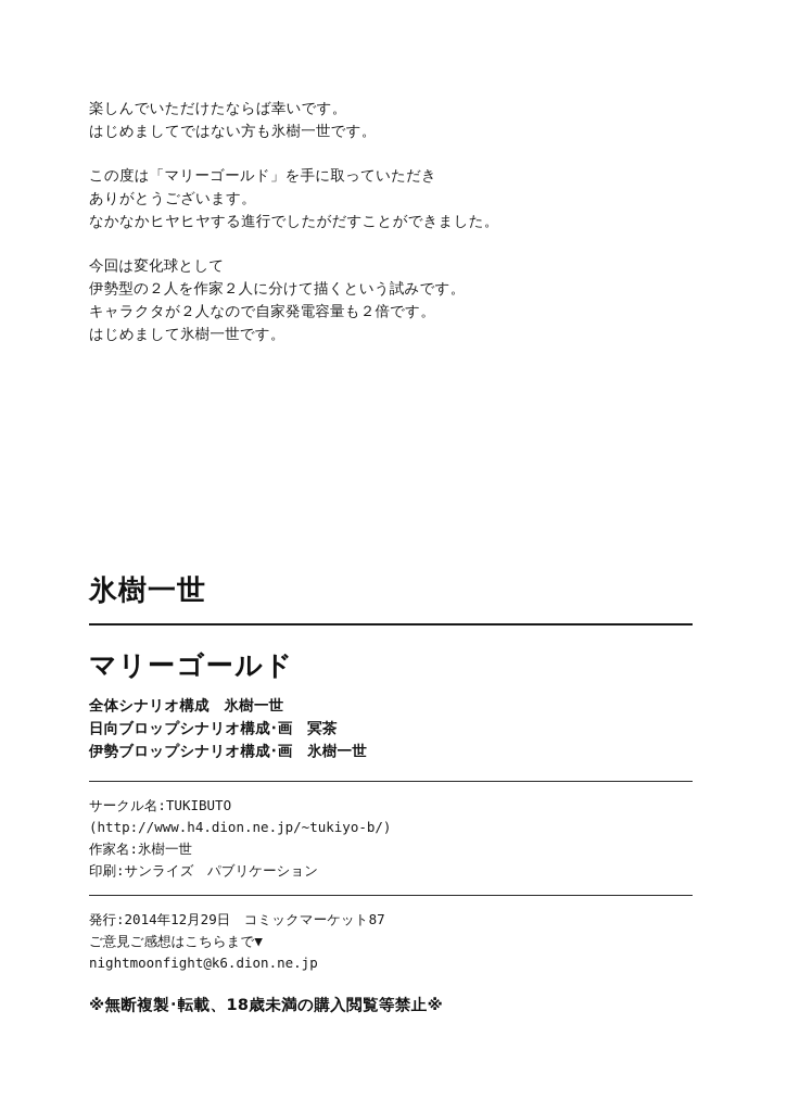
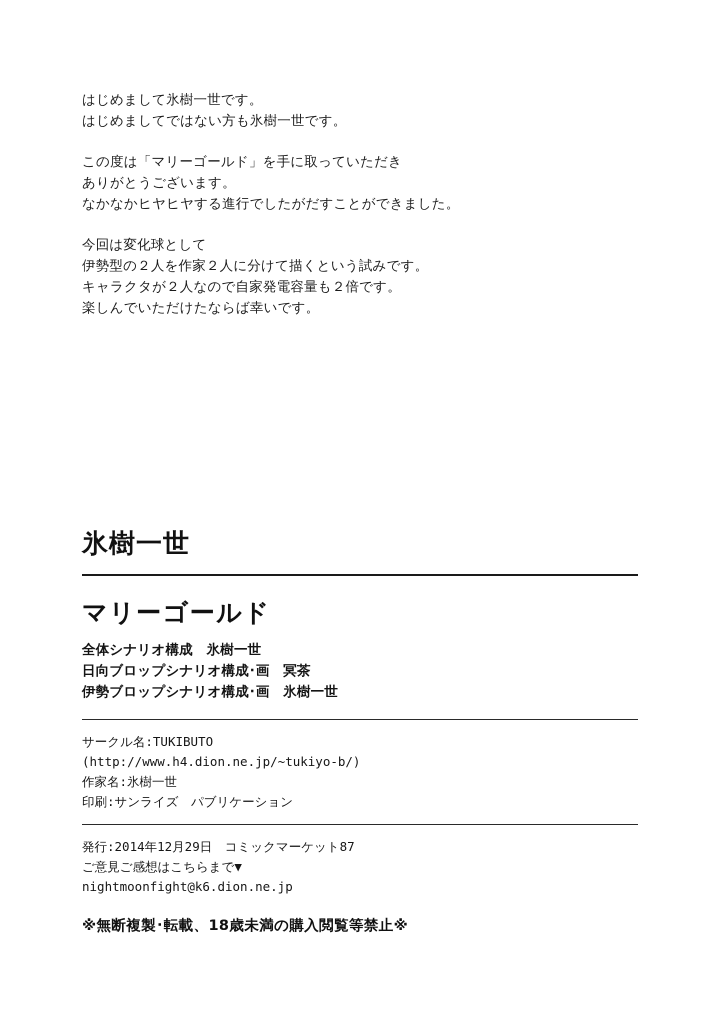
- 楽しんでいただけたならば幸いです。
+ はじめまして氷樹一世です。
  はじめましてではない方も氷樹一世です。
  この度は「マリーゴールド」を手に取っていただき
  ありがとうございます。
  なかなかヒヤヒヤする進行でしたがだすことができました。
  今回は変化球として
  伊勢型の２人を作家２人に分けて描くという試みです。
  キャラクタが２人なので自家発電容量も２倍です。
- はじめまして氷樹一世です。
+ 楽しんでいただけたならば幸いです。
  氷樹一世
  マリーゴールド
  全体シナリオ構成 氷樹一世
  日向ブロップシナリオ構成･画 冥茶
  伊勢ブロップシナリオ構成･画 氷樹一世
  サークル名:TUKIBUTO
  (http://www.h4.dion.ne.jp/~tukiyo-b/)
  作家名:氷樹一世
  印刷:サンライズ パブリケーション
  発行:2014年12月29日 コミックマーケット87
  ご意見ご感想はこちらまで▼
  nightmoonfight@k6.dion.ne.jp
  ※無断複製･転載、18歳未満の購入閲覧等禁止※
